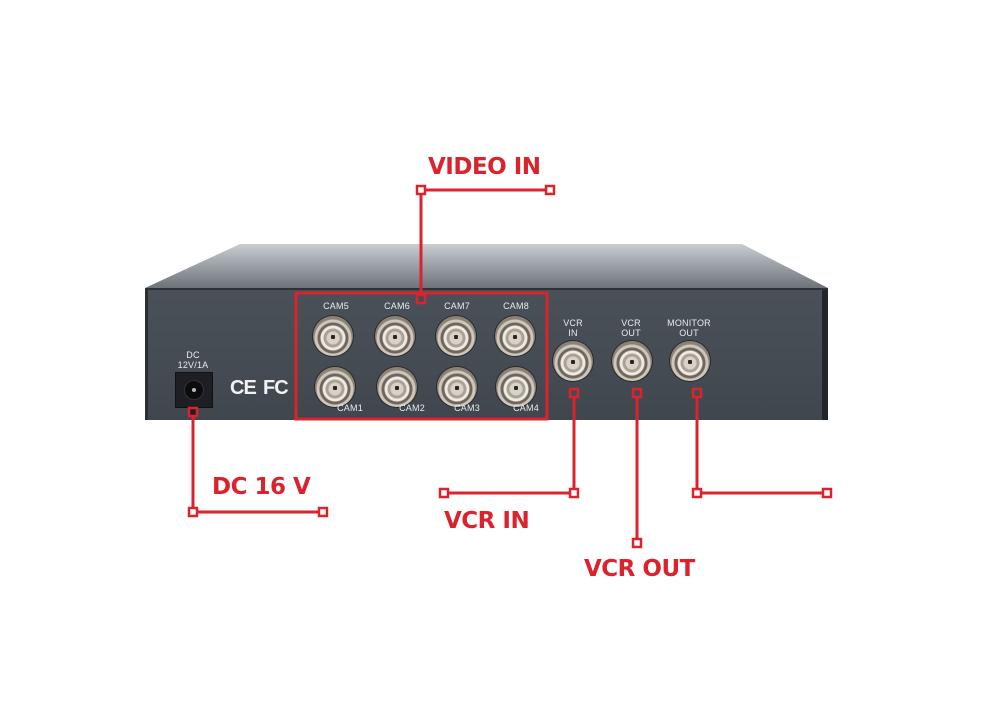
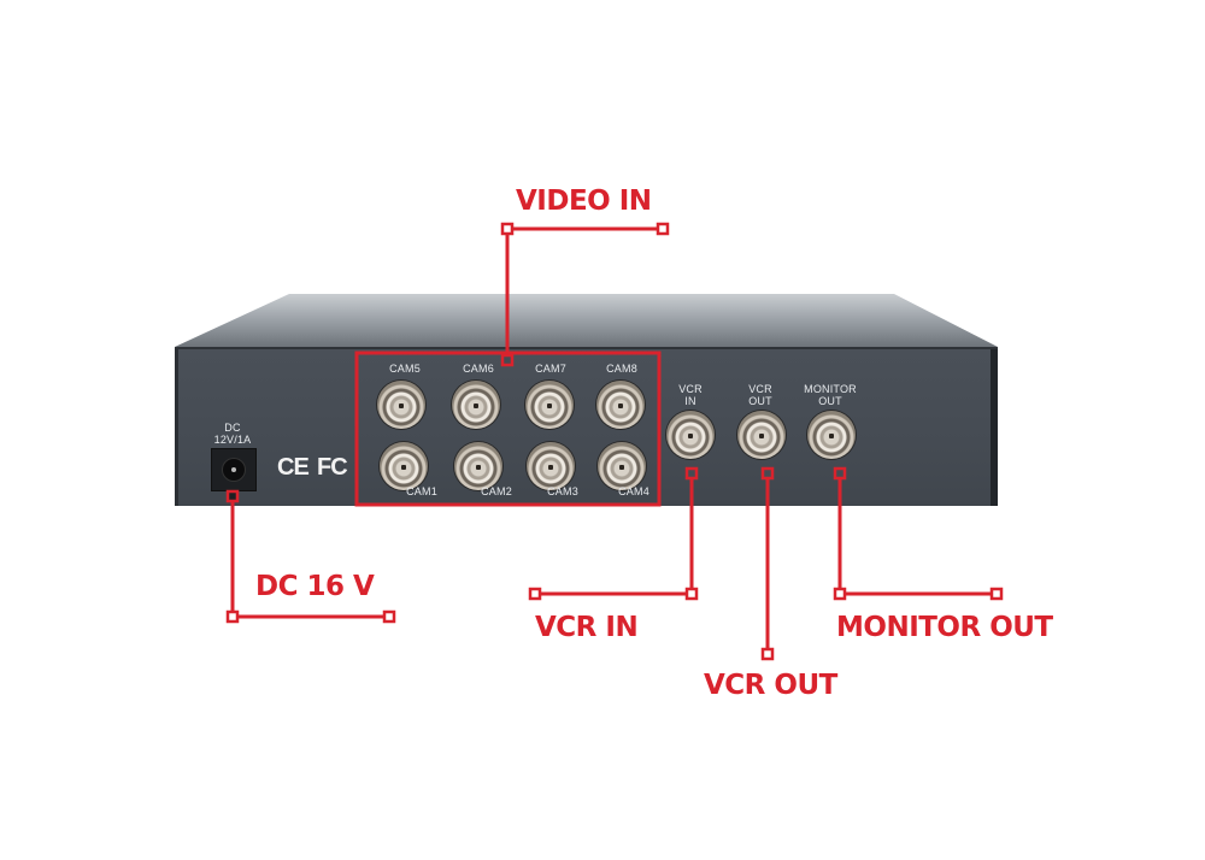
  DC
  12V/1A
  CE
  FC
  CAM5
  CAM6
  CAM7
  CAM8
  CAM1
  CAM2
  CAM3
  CAM4
  VCR
  IN
  VCR
  OUT
  MONITOR
  OUT
  VIDEO IN
  DC 16 V
  VCR IN
  VCR OUT
+ MONITOR OUT
